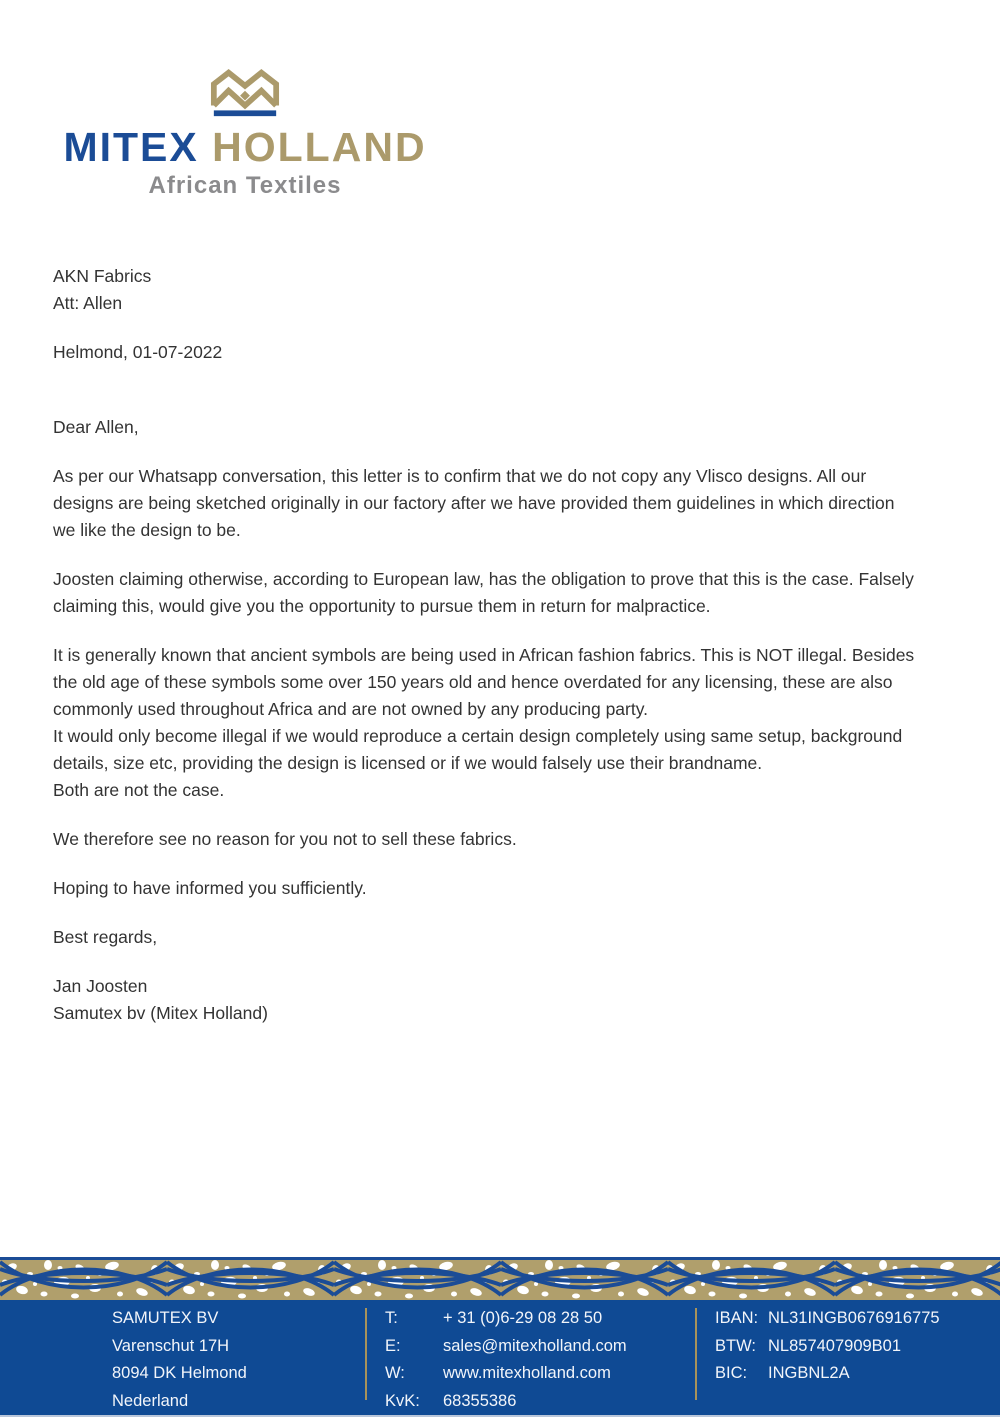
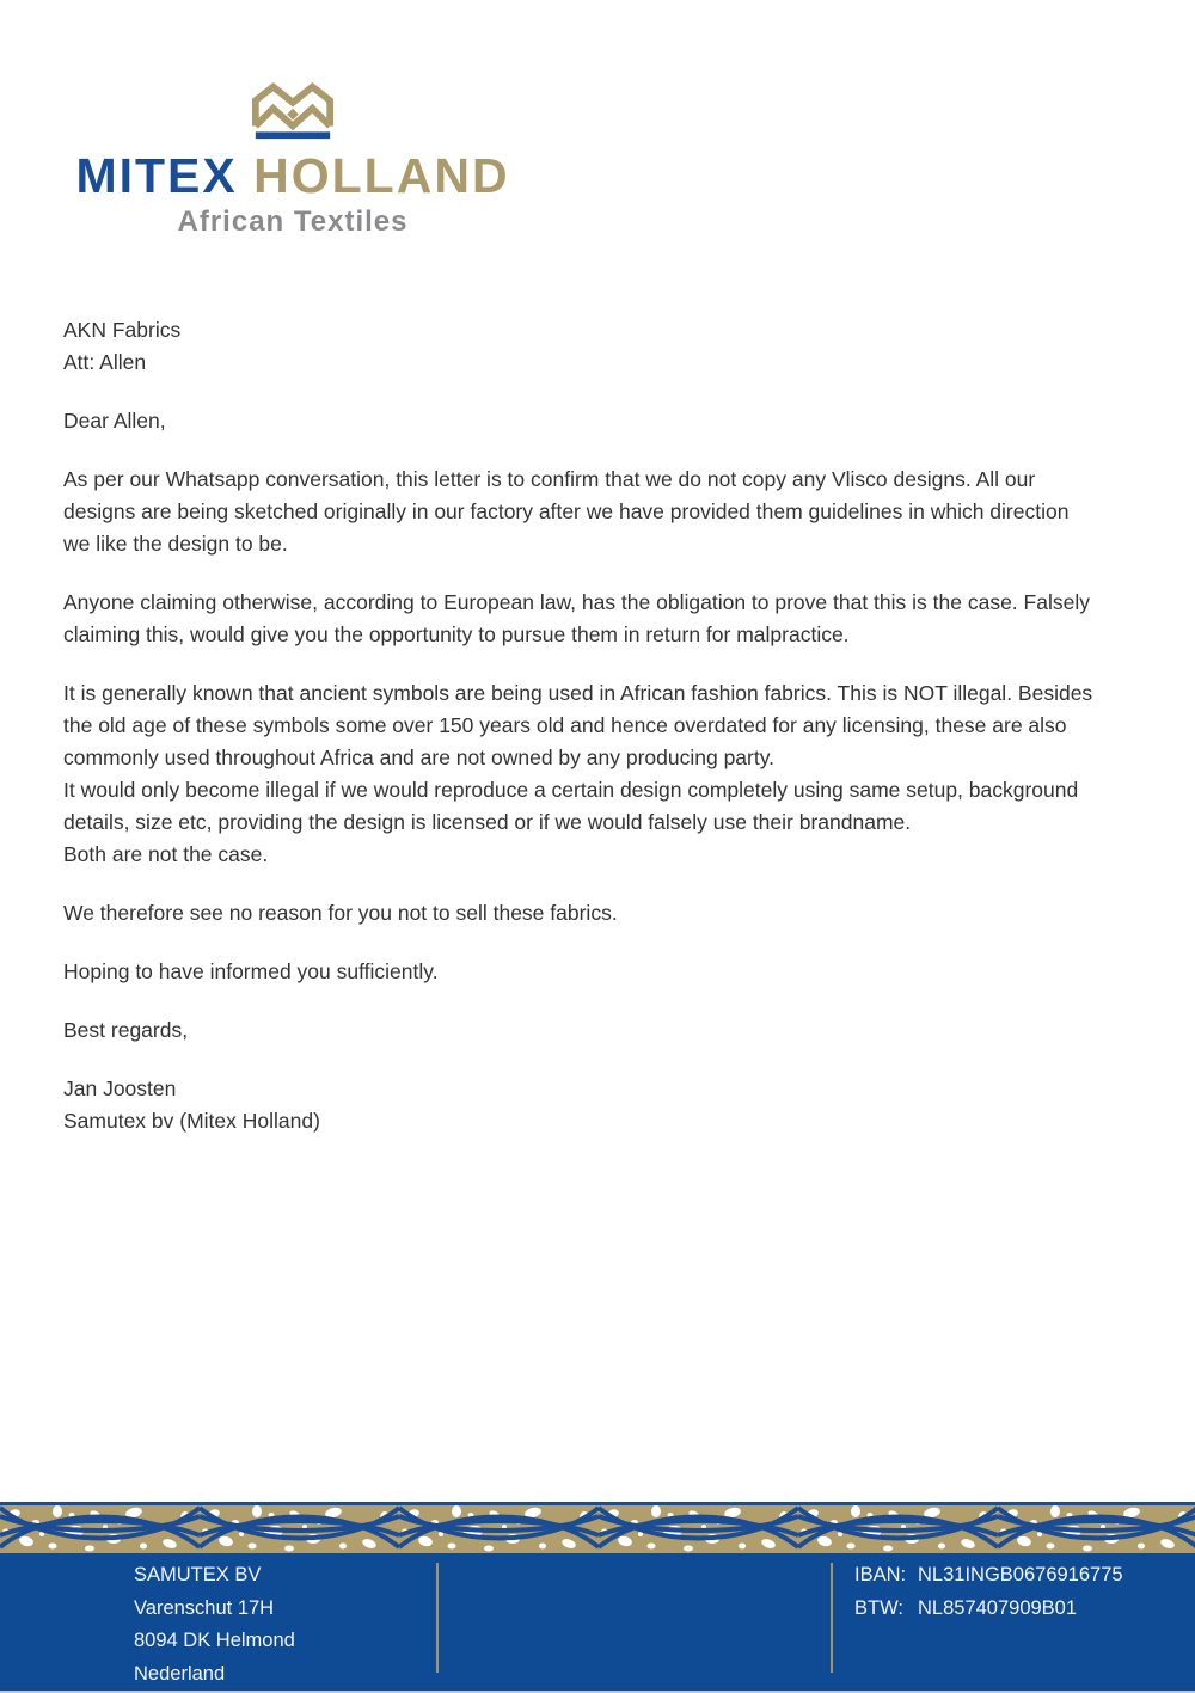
  MITEX HOLLAND
  African Textiles
  AKN Fabrics
  Att: Allen
- Helmond, 01-07-2022
  Dear Allen,
  As per our Whatsapp conversation, this letter is to confirm that we do not copy any Vlisco designs. All our designs are being sketched originally in our factory after we have provided them guidelines in which direction we like the design to be.
- Joosten claiming otherwise, according to European law, has the obligation to prove that this is the case. Falsely claiming this, would give you the opportunity to pursue them in return for malpractice.
+ Anyone claiming otherwise, according to European law, has the obligation to prove that this is the case. Falsely claiming this, would give you the opportunity to pursue them in return for malpractice.
  It is generally known that ancient symbols are being used in African fashion fabrics. This is NOT illegal. Besides the old age of these symbols some over 150 years old and hence overdated for any licensing, these are also commonly used throughout Africa and are not owned by any producing party.
  It would only become illegal if we would reproduce a certain design completely using same setup, background details, size etc, providing the design is licensed or if we would falsely use their brandname.
  Both are not the case.
  We therefore see no reason for you not to sell these fabrics.
  Hoping to have informed you sufficiently.
  Best regards,
  Jan Joosten
  Samutex bv (Mitex Holland)
  SAMUTEX BV
  Varenschut 17H
  8094 DK Helmond
  Nederland
- T:
- + 31 (0)6-29 08 28 50
- E:
- sales@mitexholland.com
- W:
- www.mitexholland.com
- KvK:
- 68355386
  IBAN:
  NL31INGB0676916775
  BTW:
  NL857407909B01
- BIC:
- INGBNL2A
